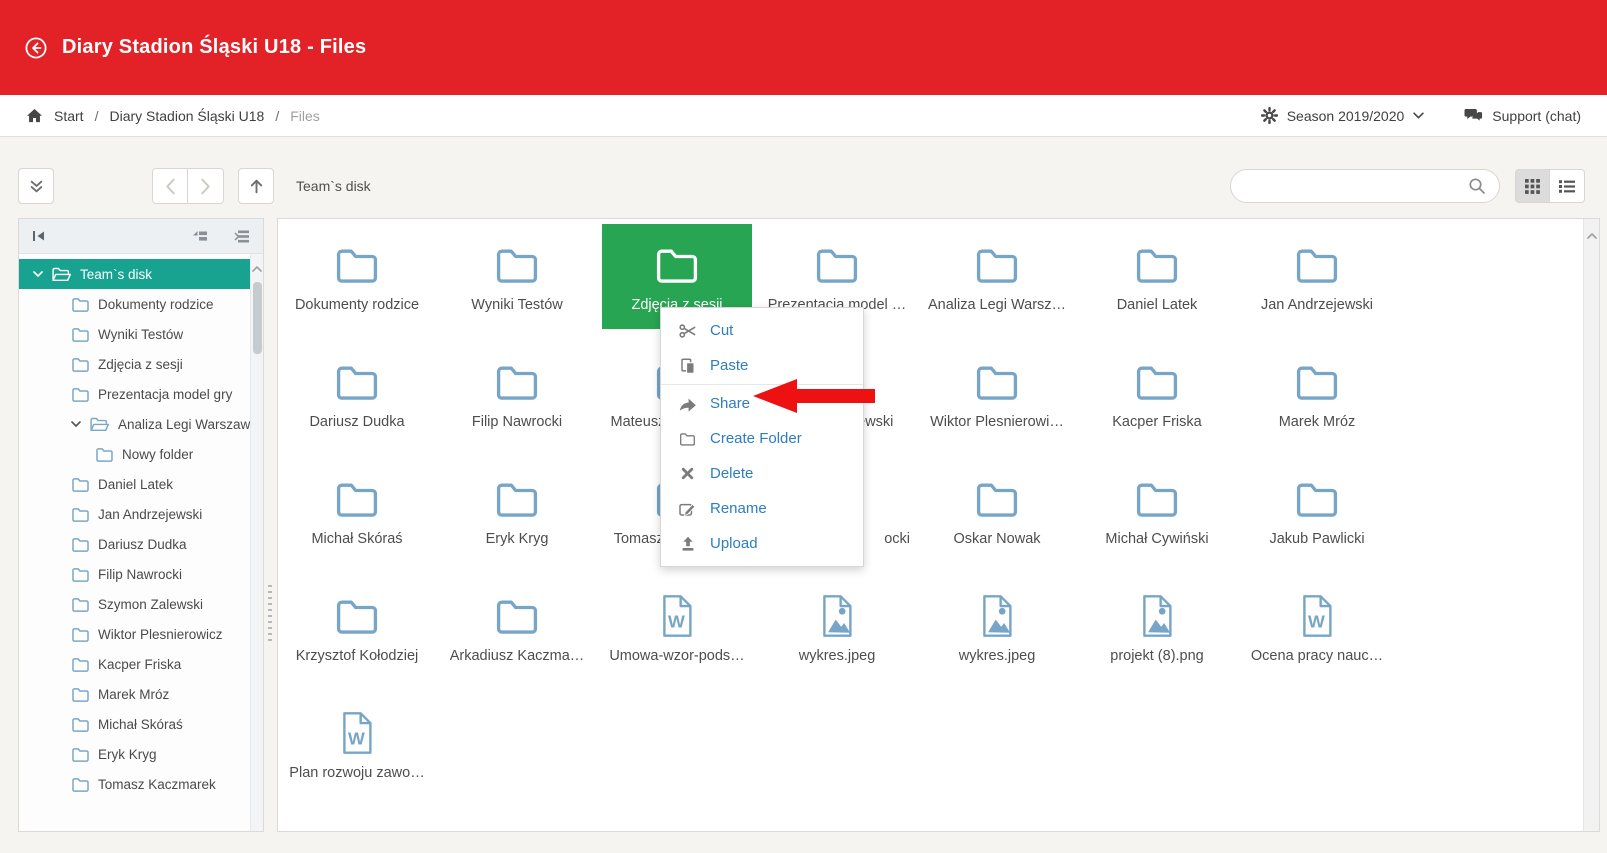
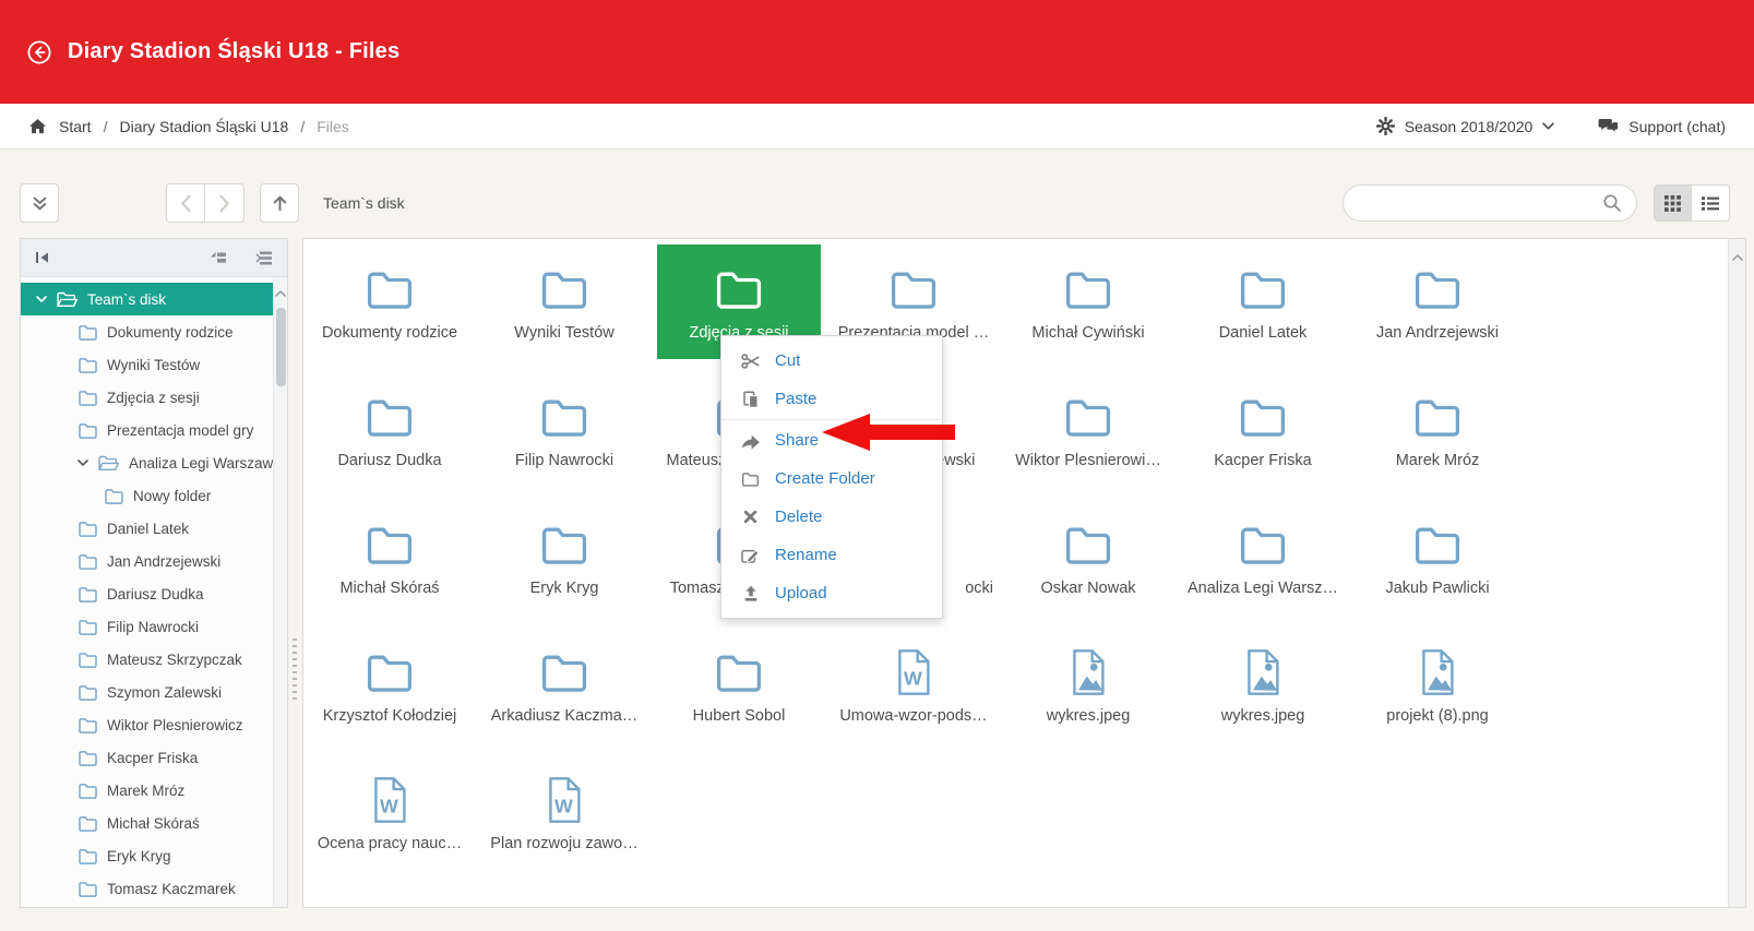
  Diary Stadion Śląski U18 - Files
  Start
  /
  Diary Stadion Śląski U18
  /
  Files
- Season 2019/2020
+ Season 2018/2020
  Support (chat)
  Team`s disk
  Team`s disk
  Dokumenty rodzice
  Wyniki Testów
  Zdjęcia z sesji
  Prezentacja model gry
  Analiza Legi Warszaw
  Nowy folder
  Daniel Latek
  Jan Andrzejewski
  Dariusz Dudka
  Filip Nawrocki
+ Mateusz Skrzypczak
  Szymon Zalewski
  Wiktor Plesnierowicz
  Kacper Friska
  Marek Mróz
  Michał Skóraś
  Eryk Kryg
  Tomasz Kaczmarek
  Dokumenty rodzice
  Wyniki Testów
  Zdjęcia z sesji
  Prezentacja model …
- Analiza Legi Warsz…
+ Michał Cywiński
  Daniel Latek
  Jan Andrzejewski
  Dariusz Dudka
  Filip Nawrocki
  Wiktor Plesnierowi…
  Kacper Friska
  Marek Mróz
  Michał Skóraś
  Eryk Kryg
  ocki
  Oskar Nowak
- Michał Cywiński
+ Analiza Legi Warsz…
  Jakub Pawlicki
  Krzysztof Kołodziej
  Arkadiusz Kaczma…
+ Hubert Sobol
  W
  Umowa-wzor-pods…
  wykres.jpeg
  wykres.jpeg
  projekt (8).png
  W
  Ocena pracy nauc…
  W
  Plan rozwoju zawo…
  Cut
  Paste
  Share
  Create Folder
  Delete
  Rename
  Upload
